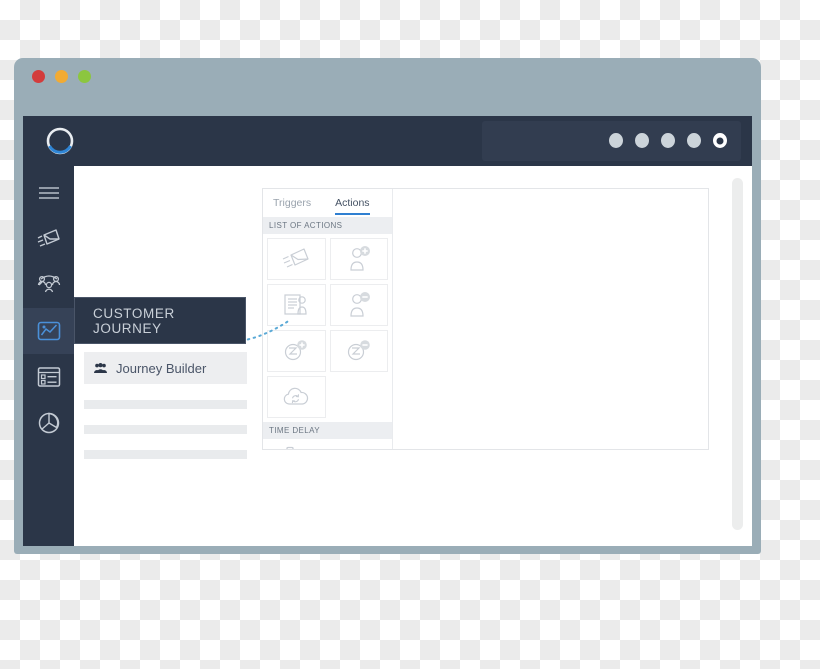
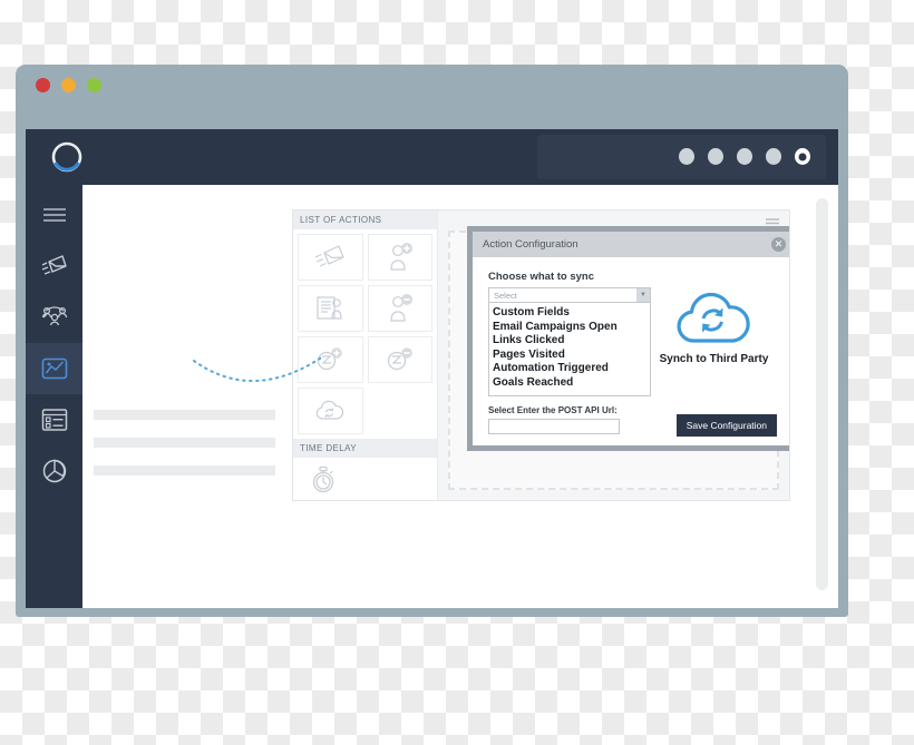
- CUSTOMER JOURNEY
- Journey Builder
- Triggers
- Actions
  LIST OF ACTIONS
  TIME DELAY
+ Action Configuration
+ ✕
+ Choose what to sync
+ Select
+ Custom Fields
+ Email Campaigns Open
+ Links Clicked
+ Pages Visited
+ Automation Triggered
+ Goals Reached
+ Select Enter the POST API Url:
+ Synch to Third Party
+ Save Configuration
